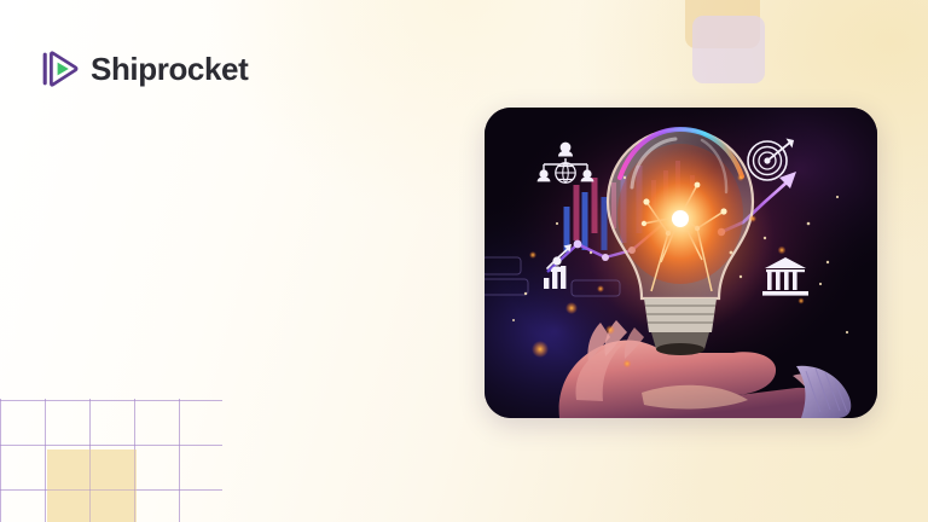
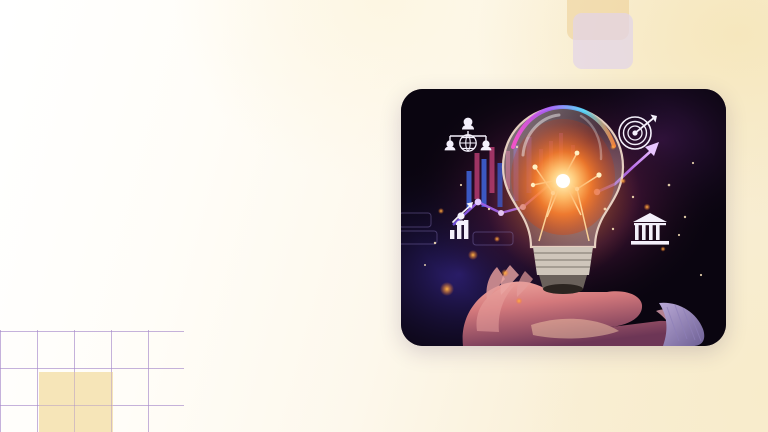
- Shiprocket
